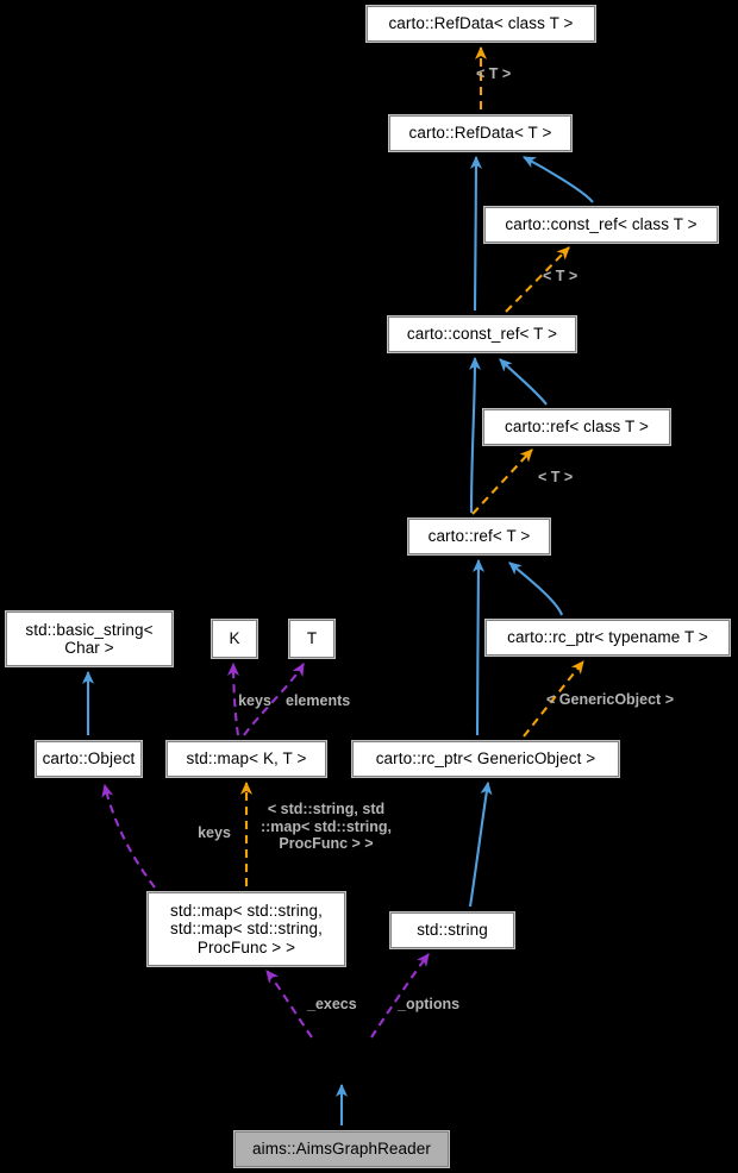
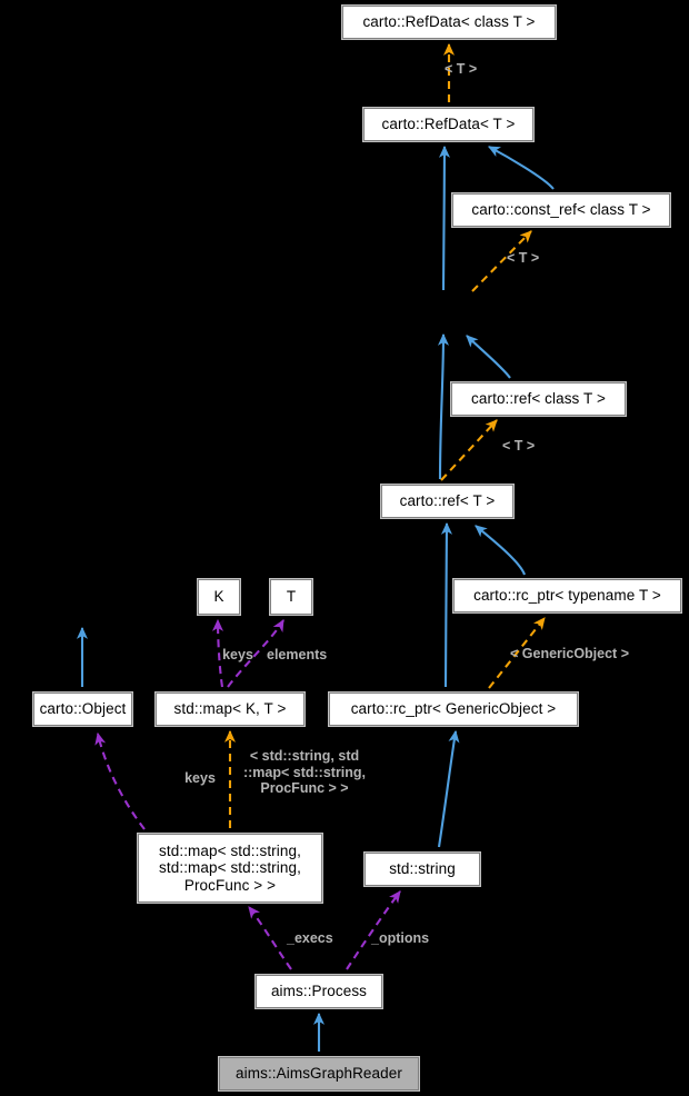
  carto::RefData< class T >
  carto::RefData< T >
  carto::const_ref< class T >
- carto::const_ref< T >
  carto::ref< class T >
  carto::ref< T >
  carto::rc_ptr< typename T >
- std::basic_string<
- Char >
  K
  T
  carto::Object
  std::map< K, T >
  carto::rc_ptr< GenericObject >
  std::map< std::string,
  std::map< std::string,
  ProcFunc > >
  std::string
+ aims::Process
  aims::AimsGraphReader
  < T >
  < T >
  < T >
  < GenericObject >
  keys
  elements
  keys
  < std::string, std
  ::map< std::string,
  ProcFunc > >
  _execs
  _options
